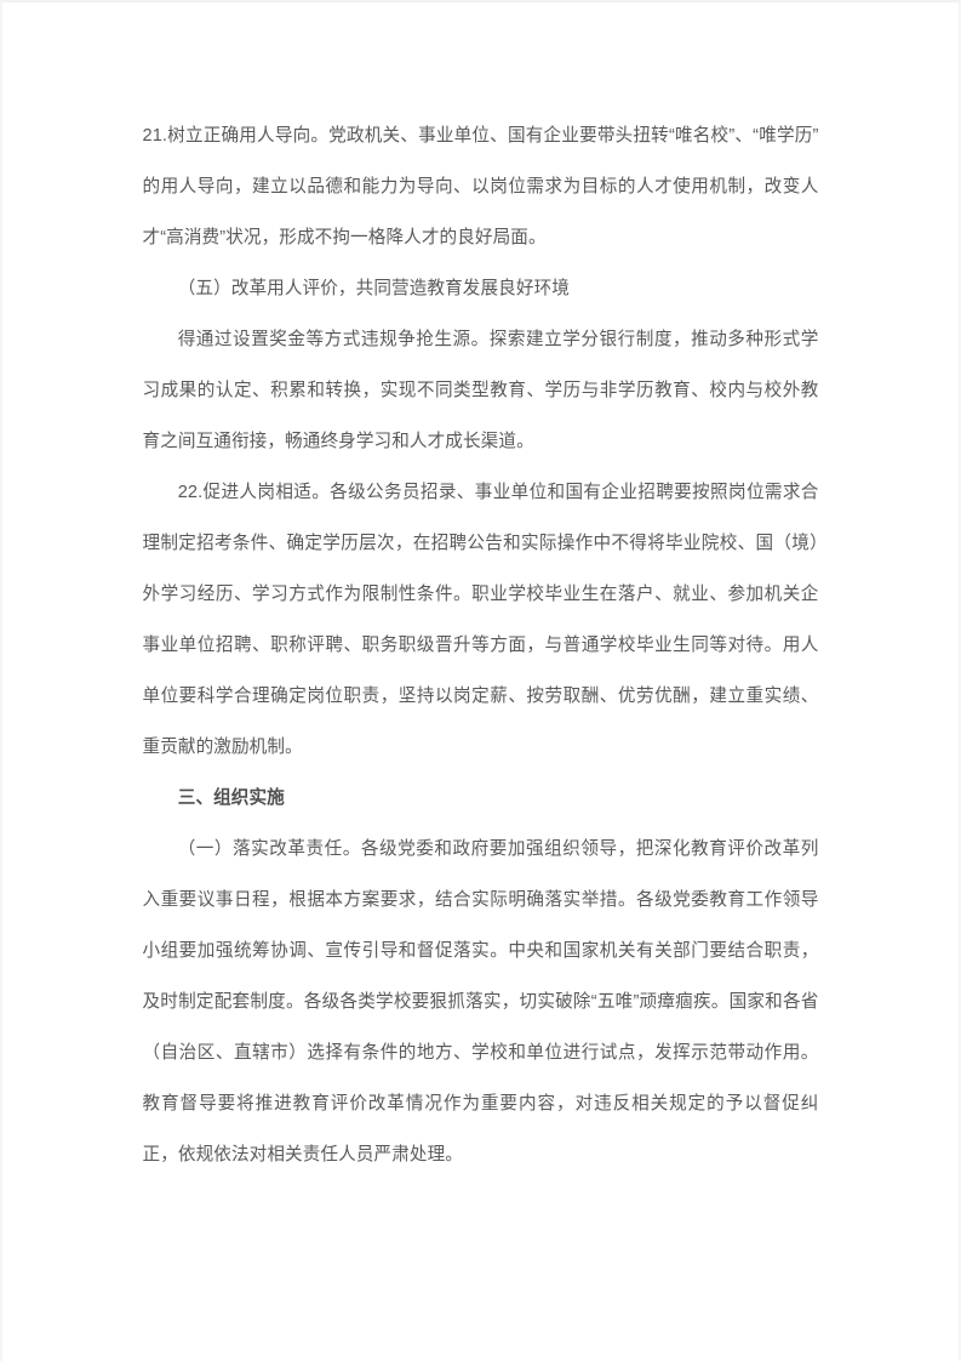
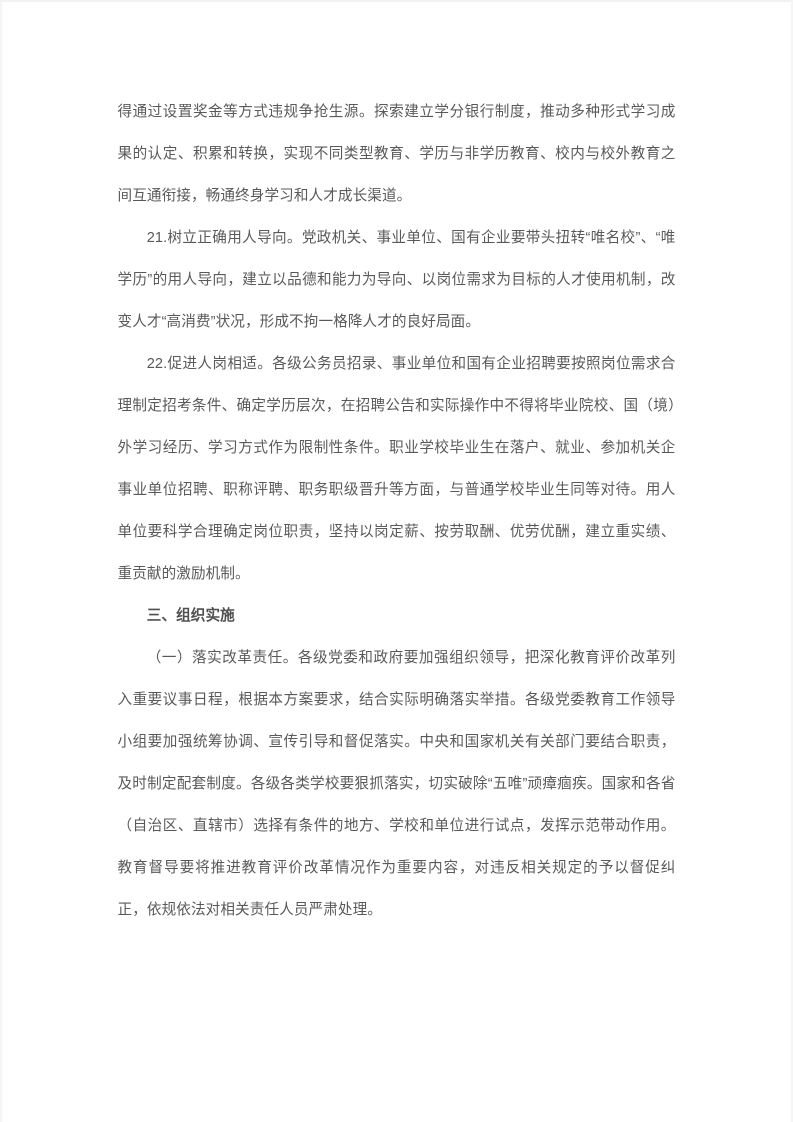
- 21.树立正确用人导向。党政机关、事业单位、国有企业要带头扭转“唯名校”、“唯学历”的用人导向，建立以品德和能力为导向、以岗位需求为目标的人才使用机制，改变人才“高消费”状况，形成不拘一格降人才的良好局面。
+ 得通过设置奖金等方式违规争抢生源。探索建立学分银行制度，推动多种形式学习成果的认定、积累和转换，实现不同类型教育、学历与非学历教育、校内与校外教育之间互通衔接，畅通终身学习和人才成长渠道。
- （五）改革用人评价，共同营造教育发展良好环境
- 得通过设置奖金等方式违规争抢生源。探索建立学分银行制度，推动多种形式学习成果的认定、积累和转换，实现不同类型教育、学历与非学历教育、校内与校外教育之间互通衔接，畅通终身学习和人才成长渠道。
+ 21.树立正确用人导向。党政机关、事业单位、国有企业要带头扭转“唯名校”、“唯学历”的用人导向，建立以品德和能力为导向、以岗位需求为目标的人才使用机制，改变人才“高消费”状况，形成不拘一格降人才的良好局面。
  22.促进人岗相适。各级公务员招录、事业单位和国有企业招聘要按照岗位需求合理制定招考条件、确定学历层次，在招聘公告和实际操作中不得将毕业院校、国（境）外学习经历、学习方式作为限制性条件。职业学校毕业生在落户、就业、参加机关企事业单位招聘、职称评聘、职务职级晋升等方面，与普通学校毕业生同等对待。用人单位要科学合理确定岗位职责，坚持以岗定薪、按劳取酬、优劳优酬，建立重实绩、重贡献的激励机制。
  三、组织实施
  （一）落实改革责任。各级党委和政府要加强组织领导，把深化教育评价改革列入重要议事日程，根据本方案要求，结合实际明确落实举措。各级党委教育工作领导小组要加强统筹协调、宣传引导和督促落实。中央和国家机关有关部门要结合职责，及时制定配套制度。各级各类学校要狠抓落实，切实破除“五唯”顽瘴痼疾。国家和各省（自治区、直辖市）选择有条件的地方、学校和单位进行试点，发挥示范带动作用。教育督导要将推进教育评价改革情况作为重要内容，对违反相关规定的予以督促纠正，依规依法对相关责任人员严肃处理。
